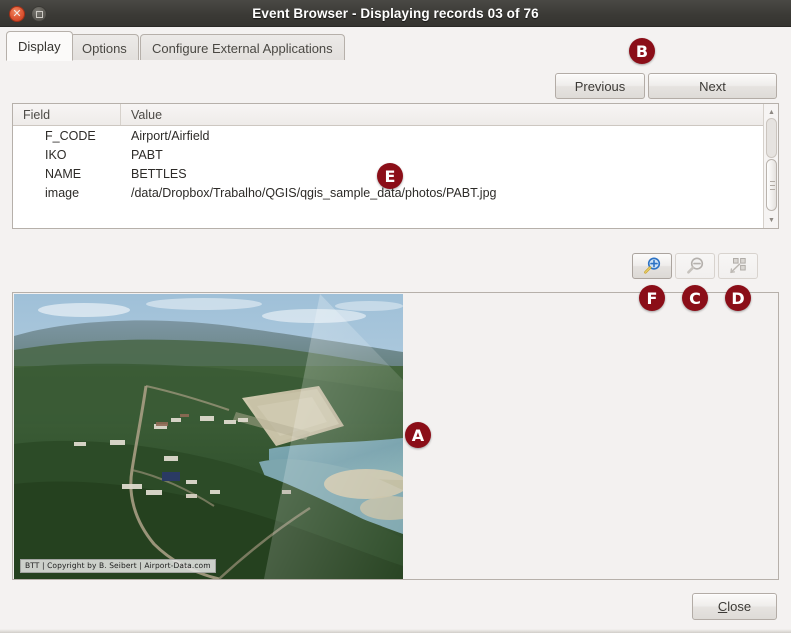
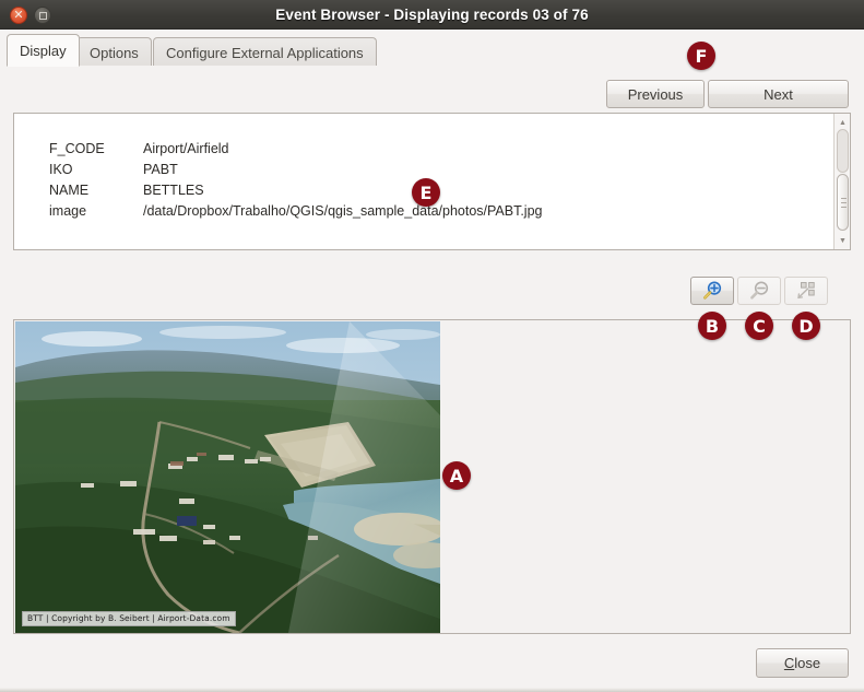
  ✕
  Event Browser - Displaying records 03 of 76
  Display
  Options
  Configure External Applications
  Previous
  Next
- Field
- Value
  F_CODE
  Airport/Airfield
  IKO
  PABT
  NAME
  BETTLES
  image
  /data/Dropbox/Trabalho/QGIS/qgis_sample_data/photos/PABT.jpg
  BTT | Copyright by B. Seibert | Airport-Data.com
  Close
  A
- F
+ B
  C
  D
  E
- B
+ F
